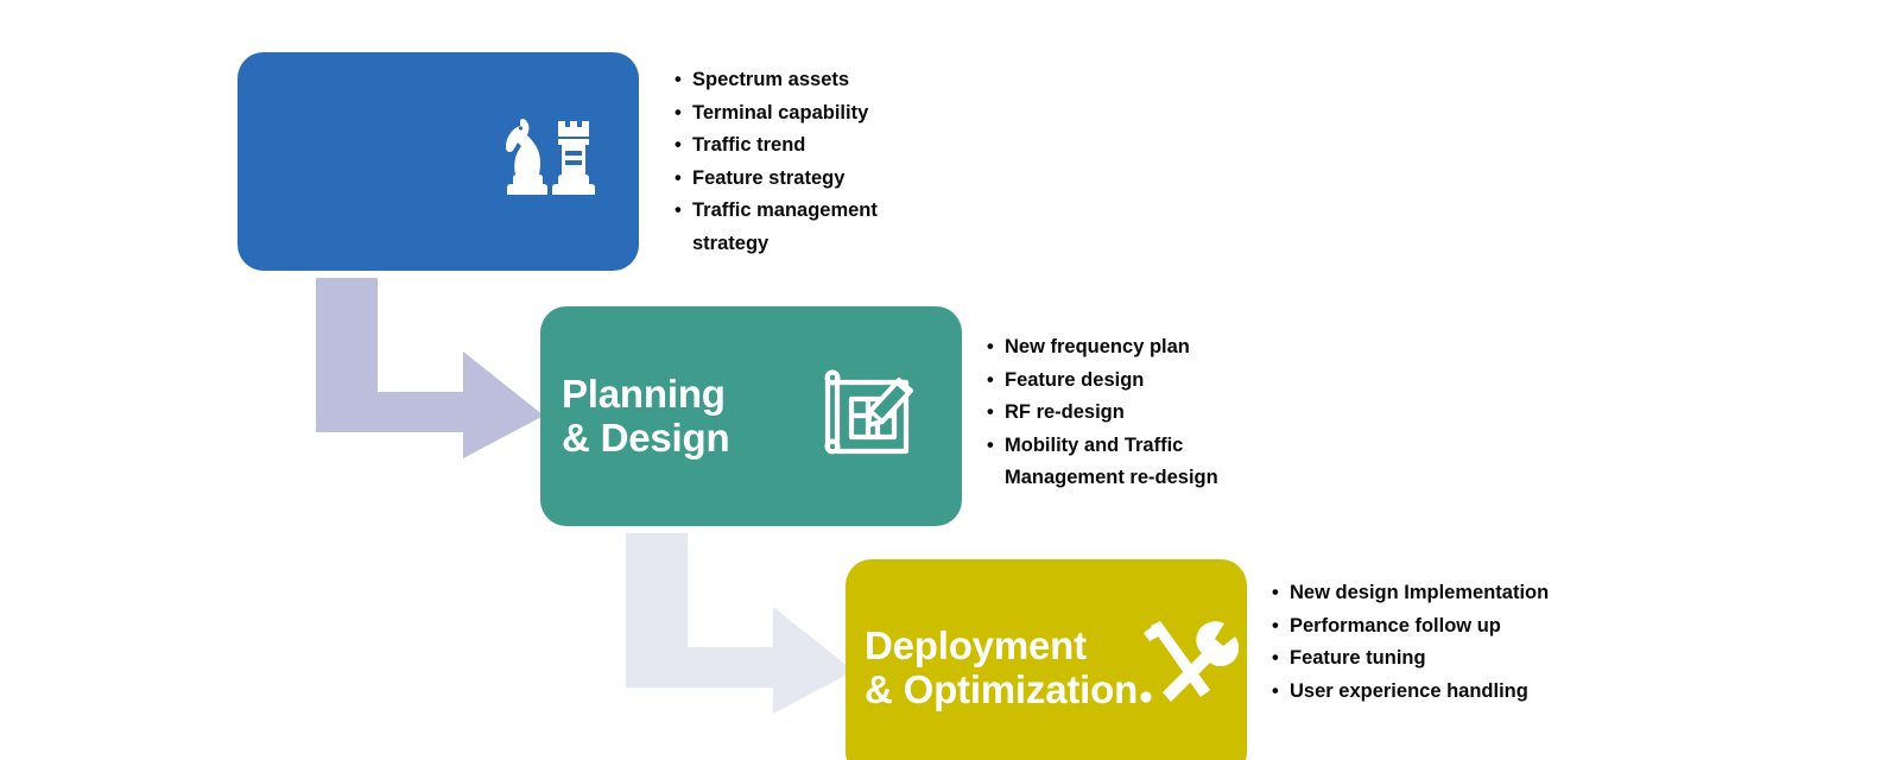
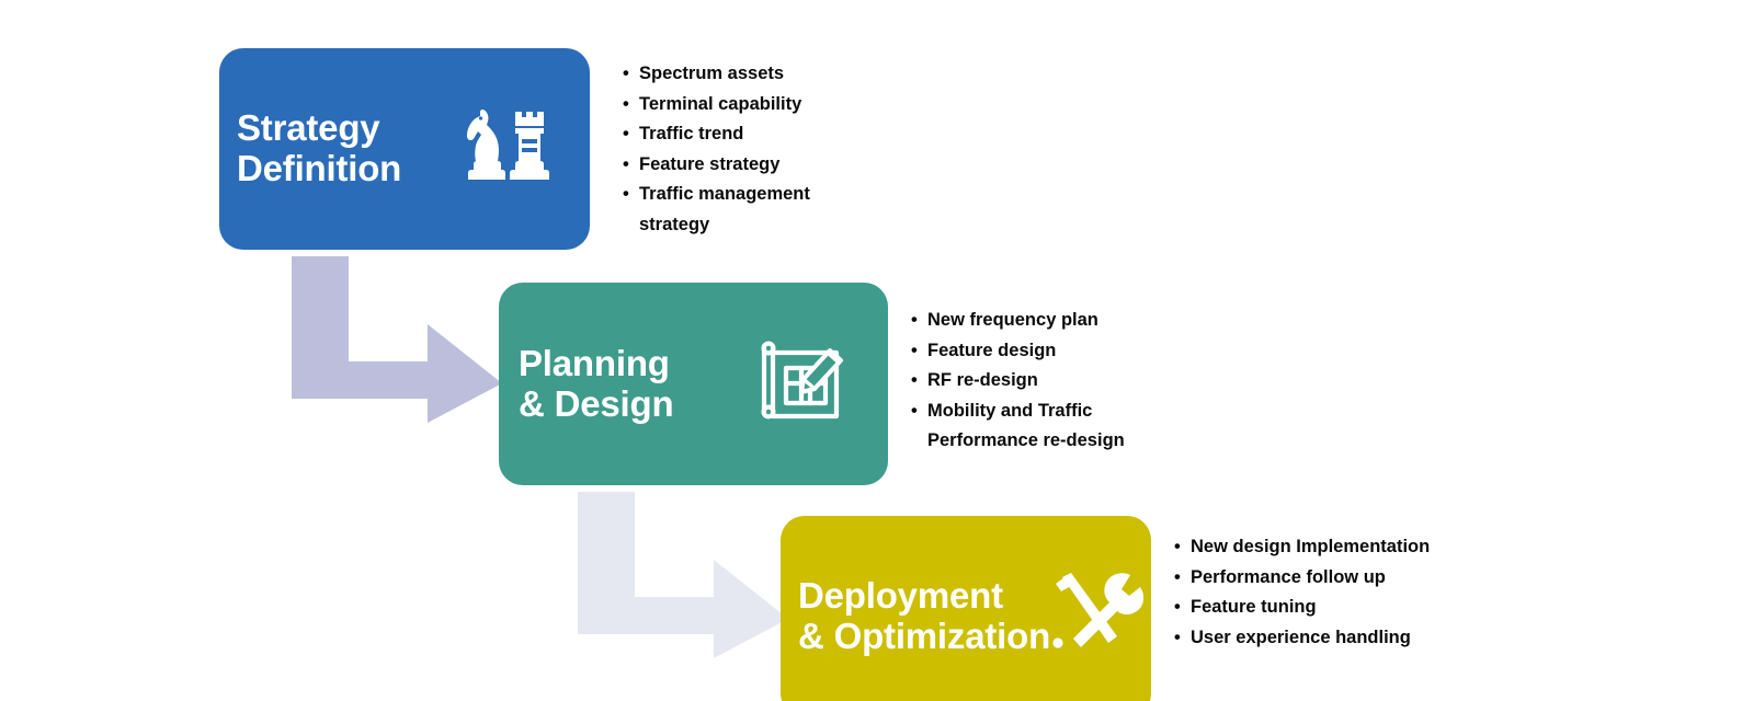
+ Strategy
+ Definition
  Spectrum assets
  Terminal capability
  Traffic trend
  Feature strategy
  Traffic management strategy
  Planning
  & Design
  New frequency plan
  Feature design
  RF re-design
- Mobility and Traffic Management re-design
+ Mobility and Traffic Performance re-design
  Deployment
  & Optimization
  New design Implementation
  Performance follow up
  Feature tuning
  User experience handling
